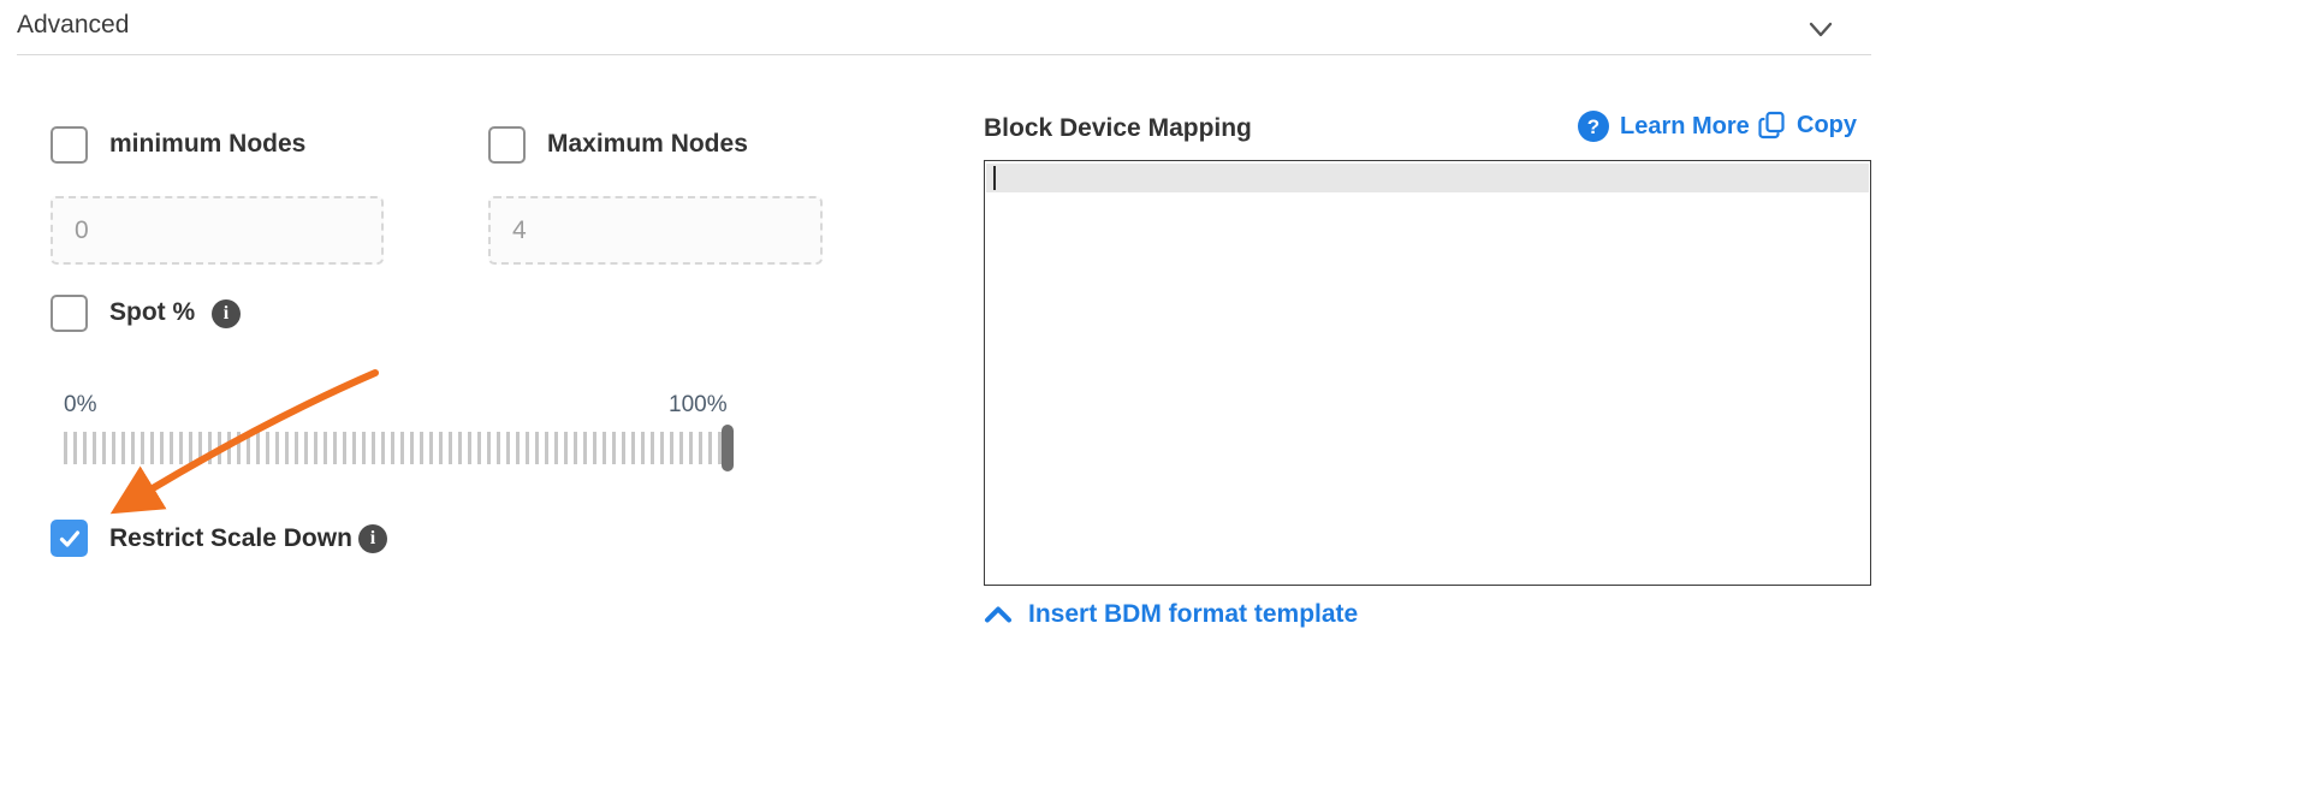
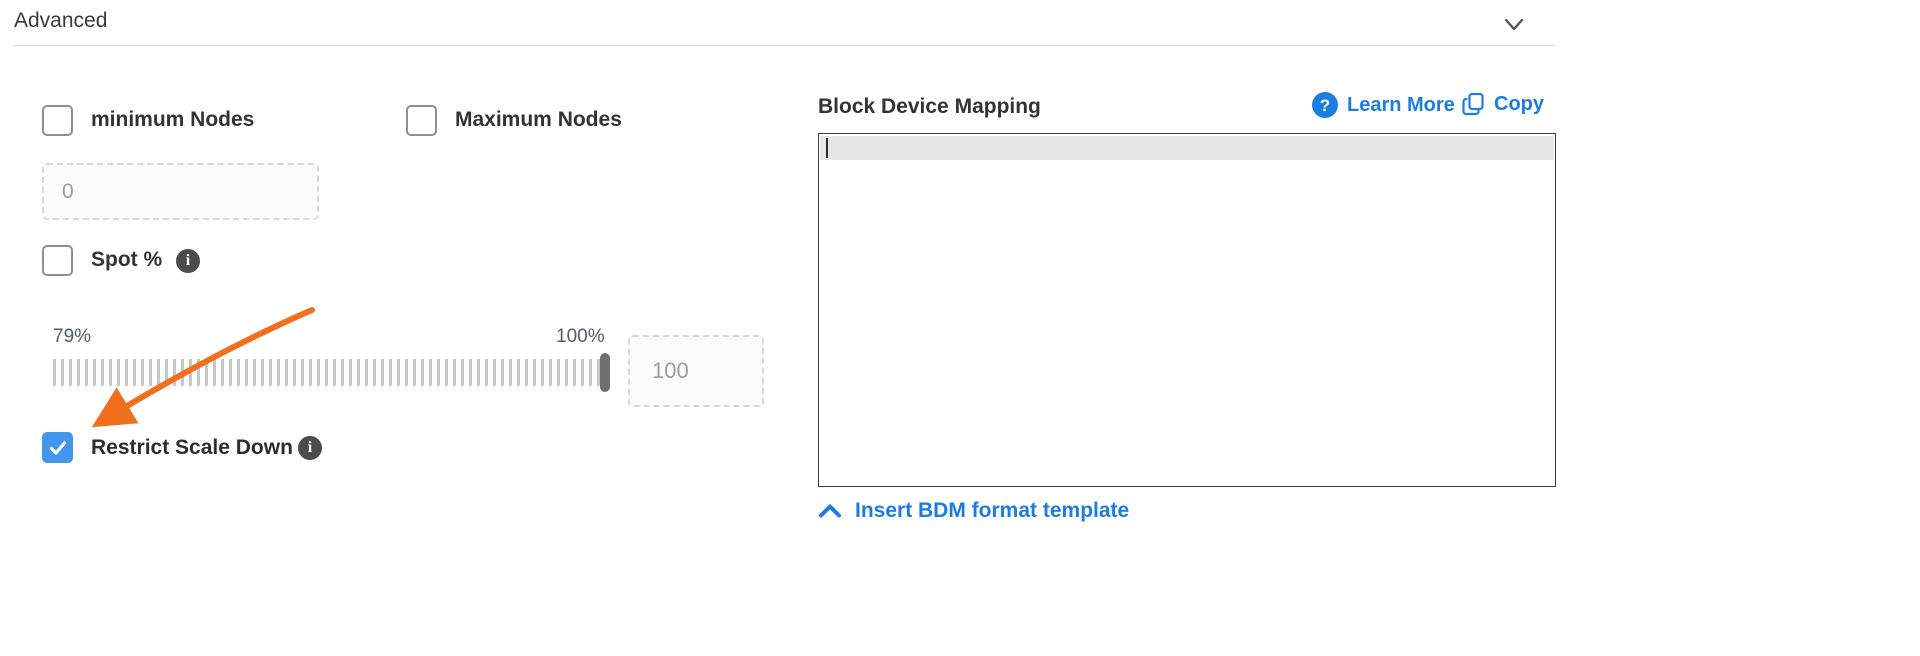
  Advanced
  minimum Nodes
  Maximum Nodes
  0
- 4
  Spot %
  i
- 0%
+ 79%
  100%
+ 100
  Restrict Scale Down
  i
  Block Device Mapping
  ?
  Learn More
  Copy
  Insert BDM format template
